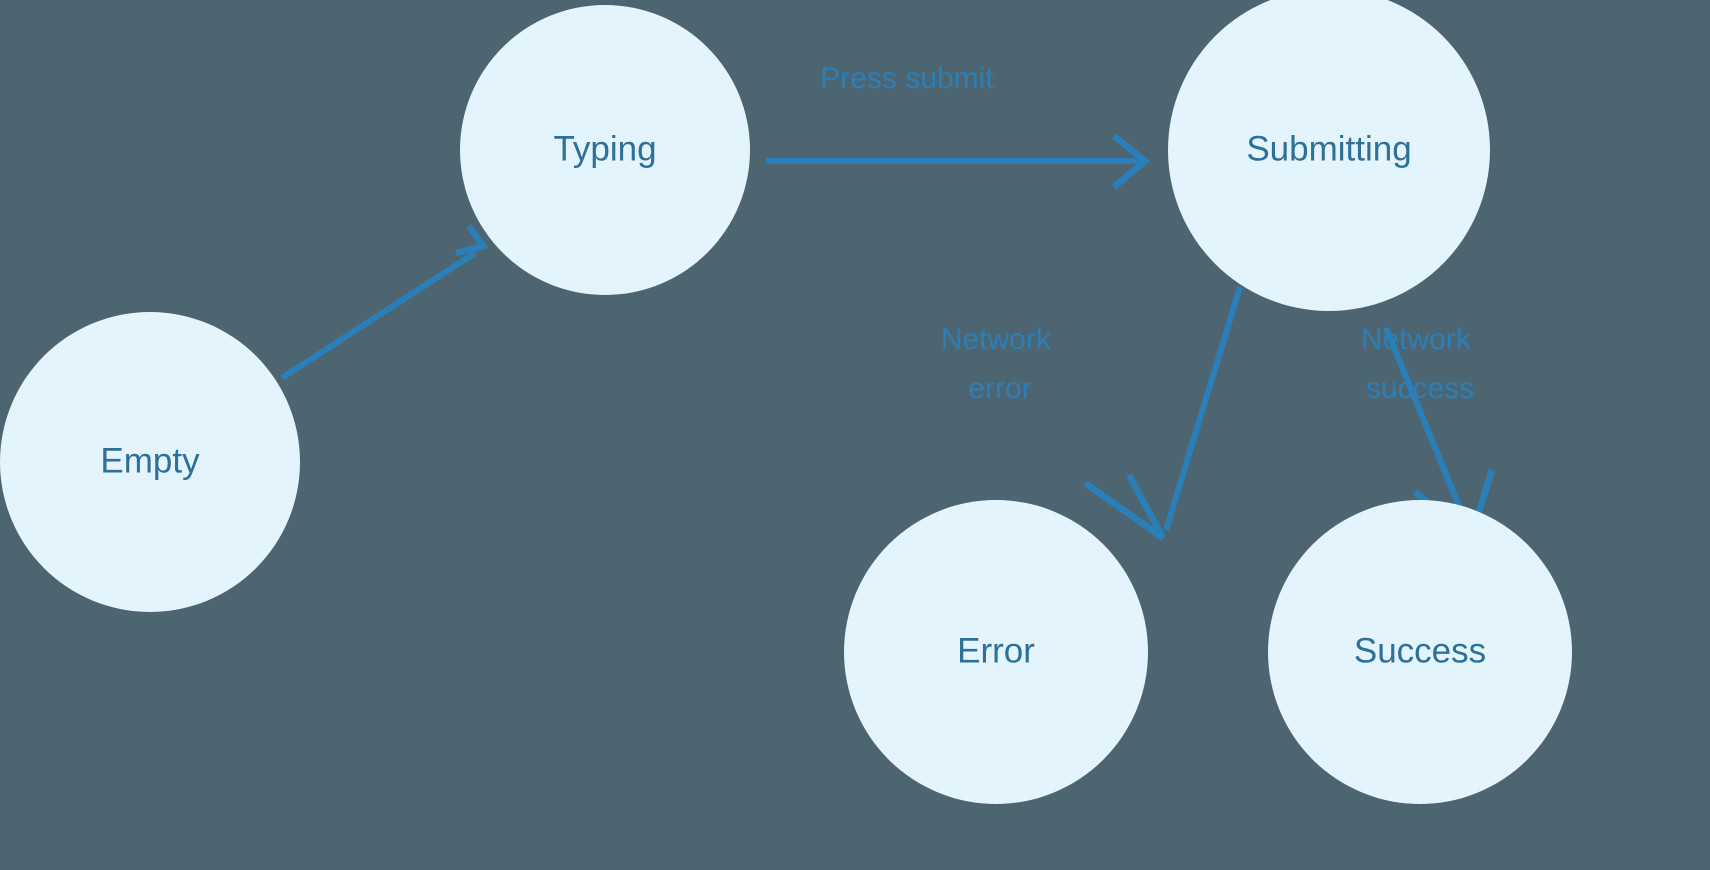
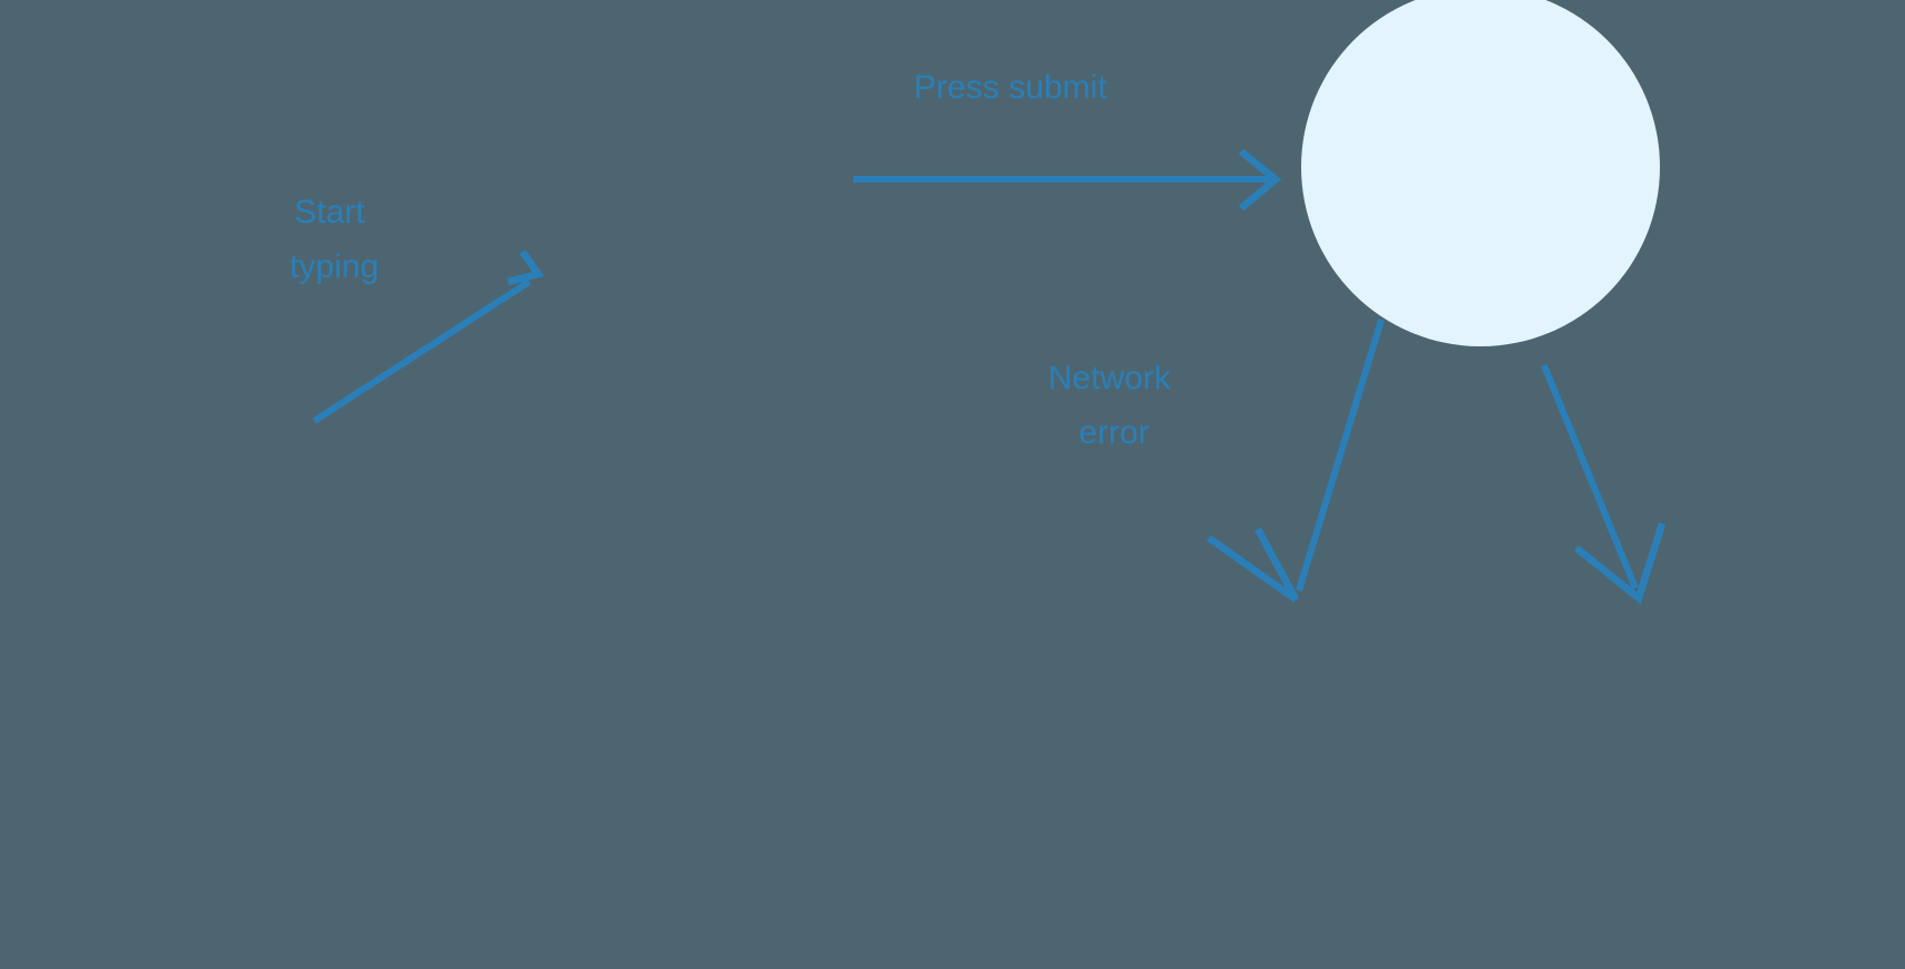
+ Start typing
  Press submit
  Network error
- Network success
- Empty
- Typing
- Submitting
- Error
- Success
